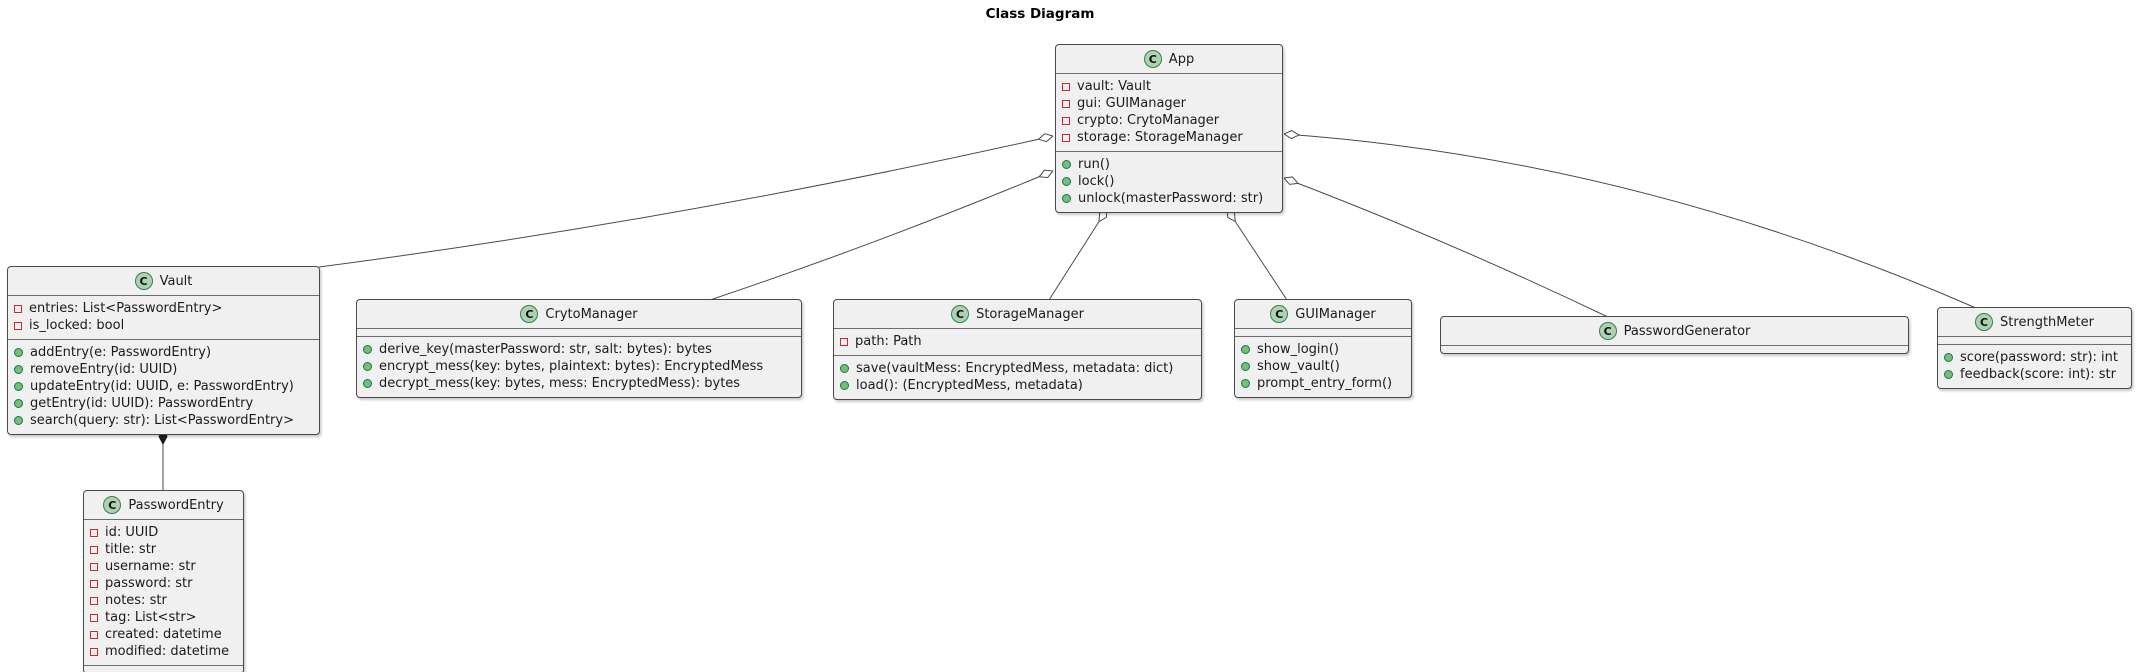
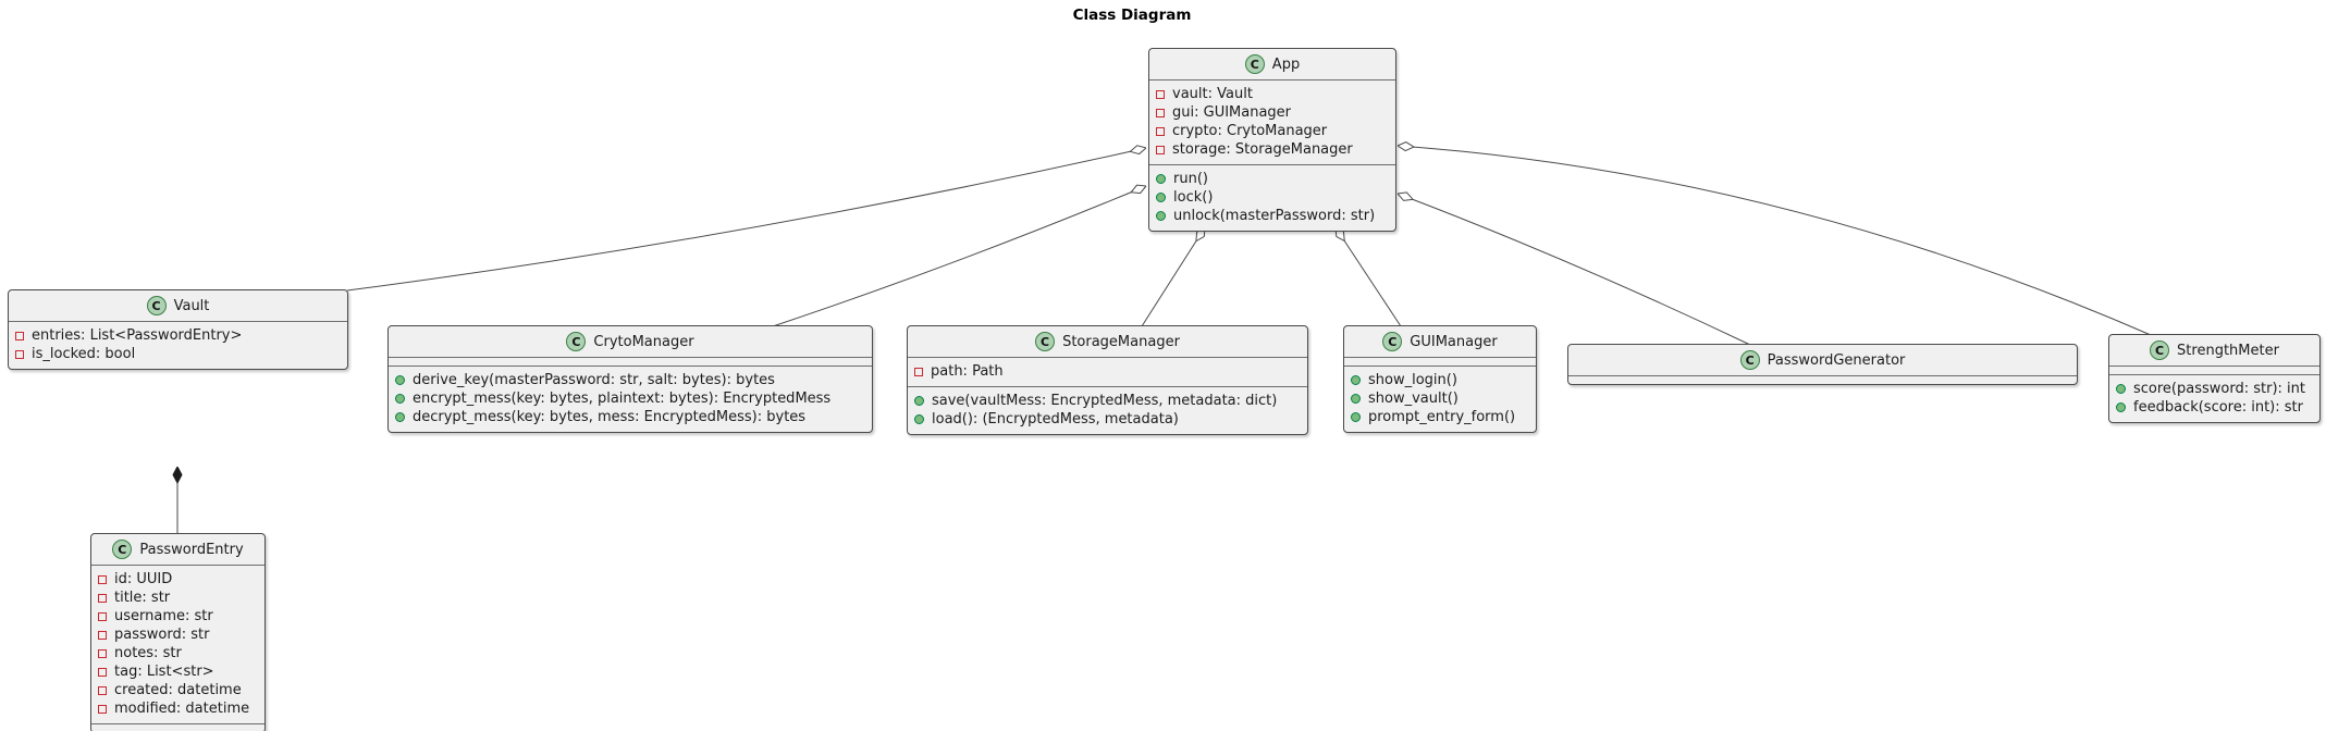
  Class Diagram
  C
  App
  vault: Vault
  gui: GUIManager
  crypto: CrytoManager
  storage: StorageManager
  run()
  lock()
  unlock(masterPassword: str)
  C
  Vault
  entries: List<PasswordEntry>
  is_locked: bool
- addEntry(e: PasswordEntry)
- removeEntry(id: UUID)
- updateEntry(id: UUID, e: PasswordEntry)
- getEntry(id: UUID): PasswordEntry
- search(query: str): List<PasswordEntry>
  C
  PasswordEntry
  id: UUID
  title: str
  username: str
  password: str
  notes: str
  tag: List<str>
  created: datetime
  modified: datetime
  C
  CrytoManager
  derive_key(masterPassword: str, salt: bytes): bytes
  encrypt_mess(key: bytes, plaintext: bytes): EncryptedMess
  decrypt_mess(key: bytes, mess: EncryptedMess): bytes
  C
  StorageManager
  path: Path
  save(vaultMess: EncryptedMess, metadata: dict)
  load(): (EncryptedMess, metadata)
  C
  GUIManager
  show_login()
  show_vault()
  prompt_entry_form()
  C
  PasswordGenerator
  C
  StrengthMeter
  score(password: str): int
  feedback(score: int): str
